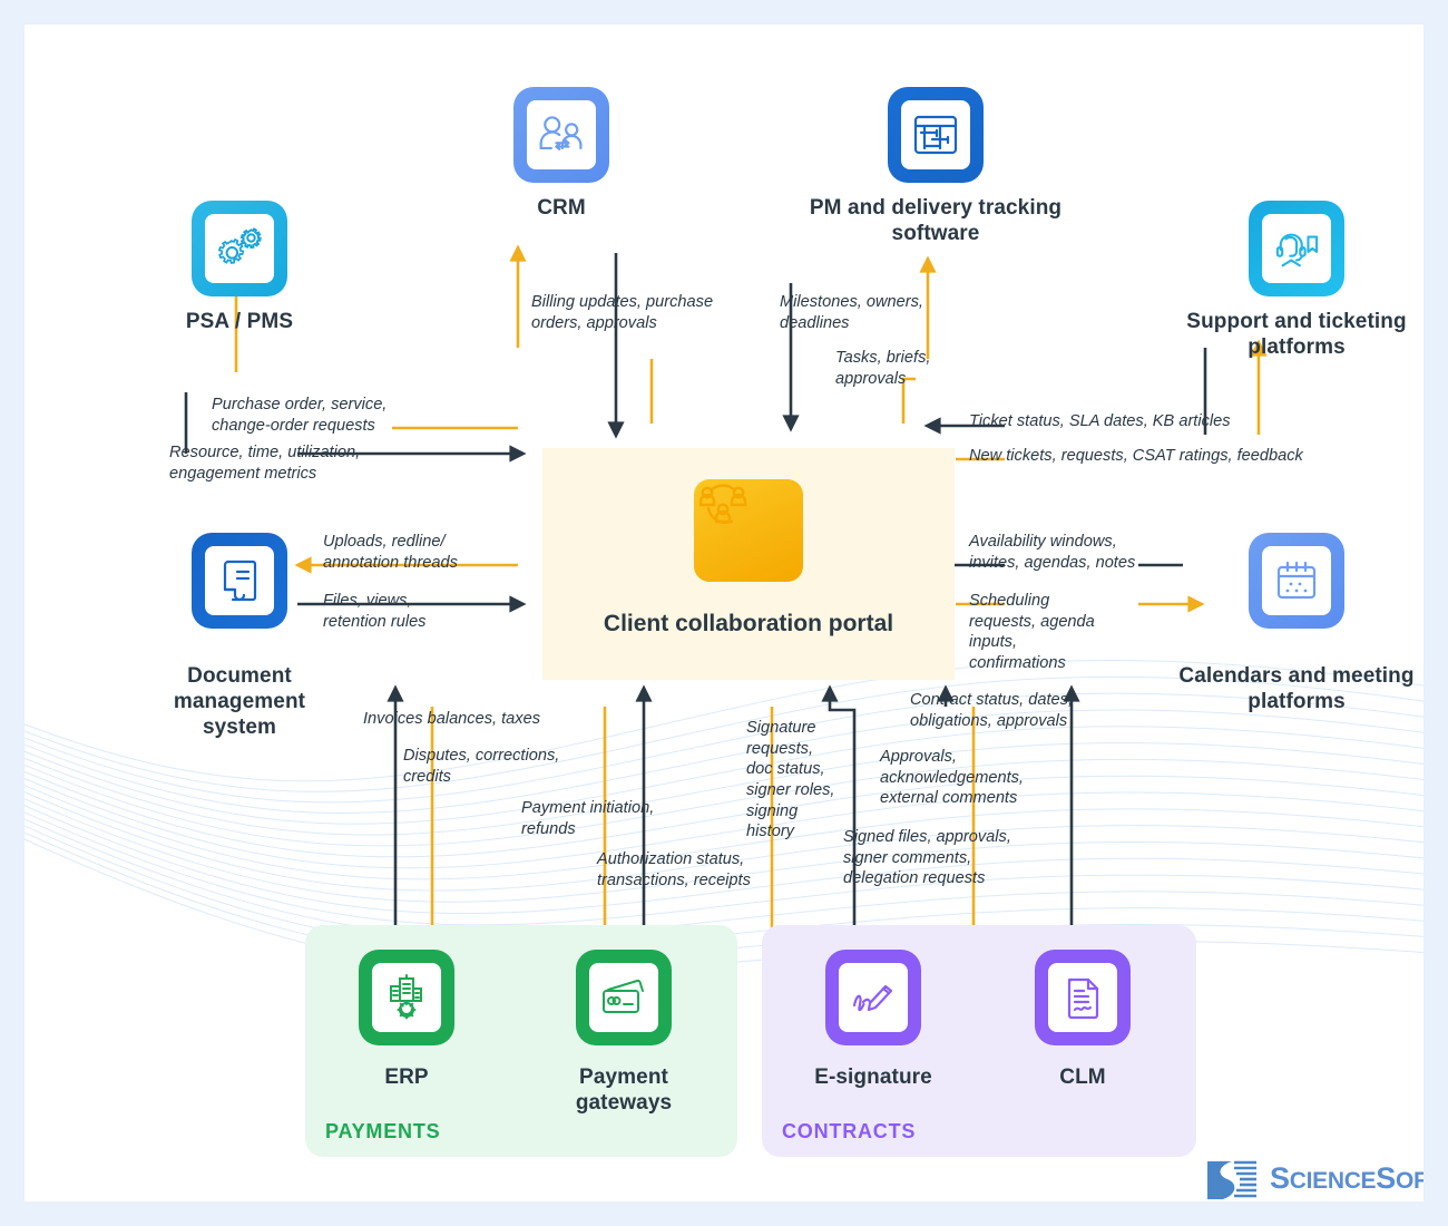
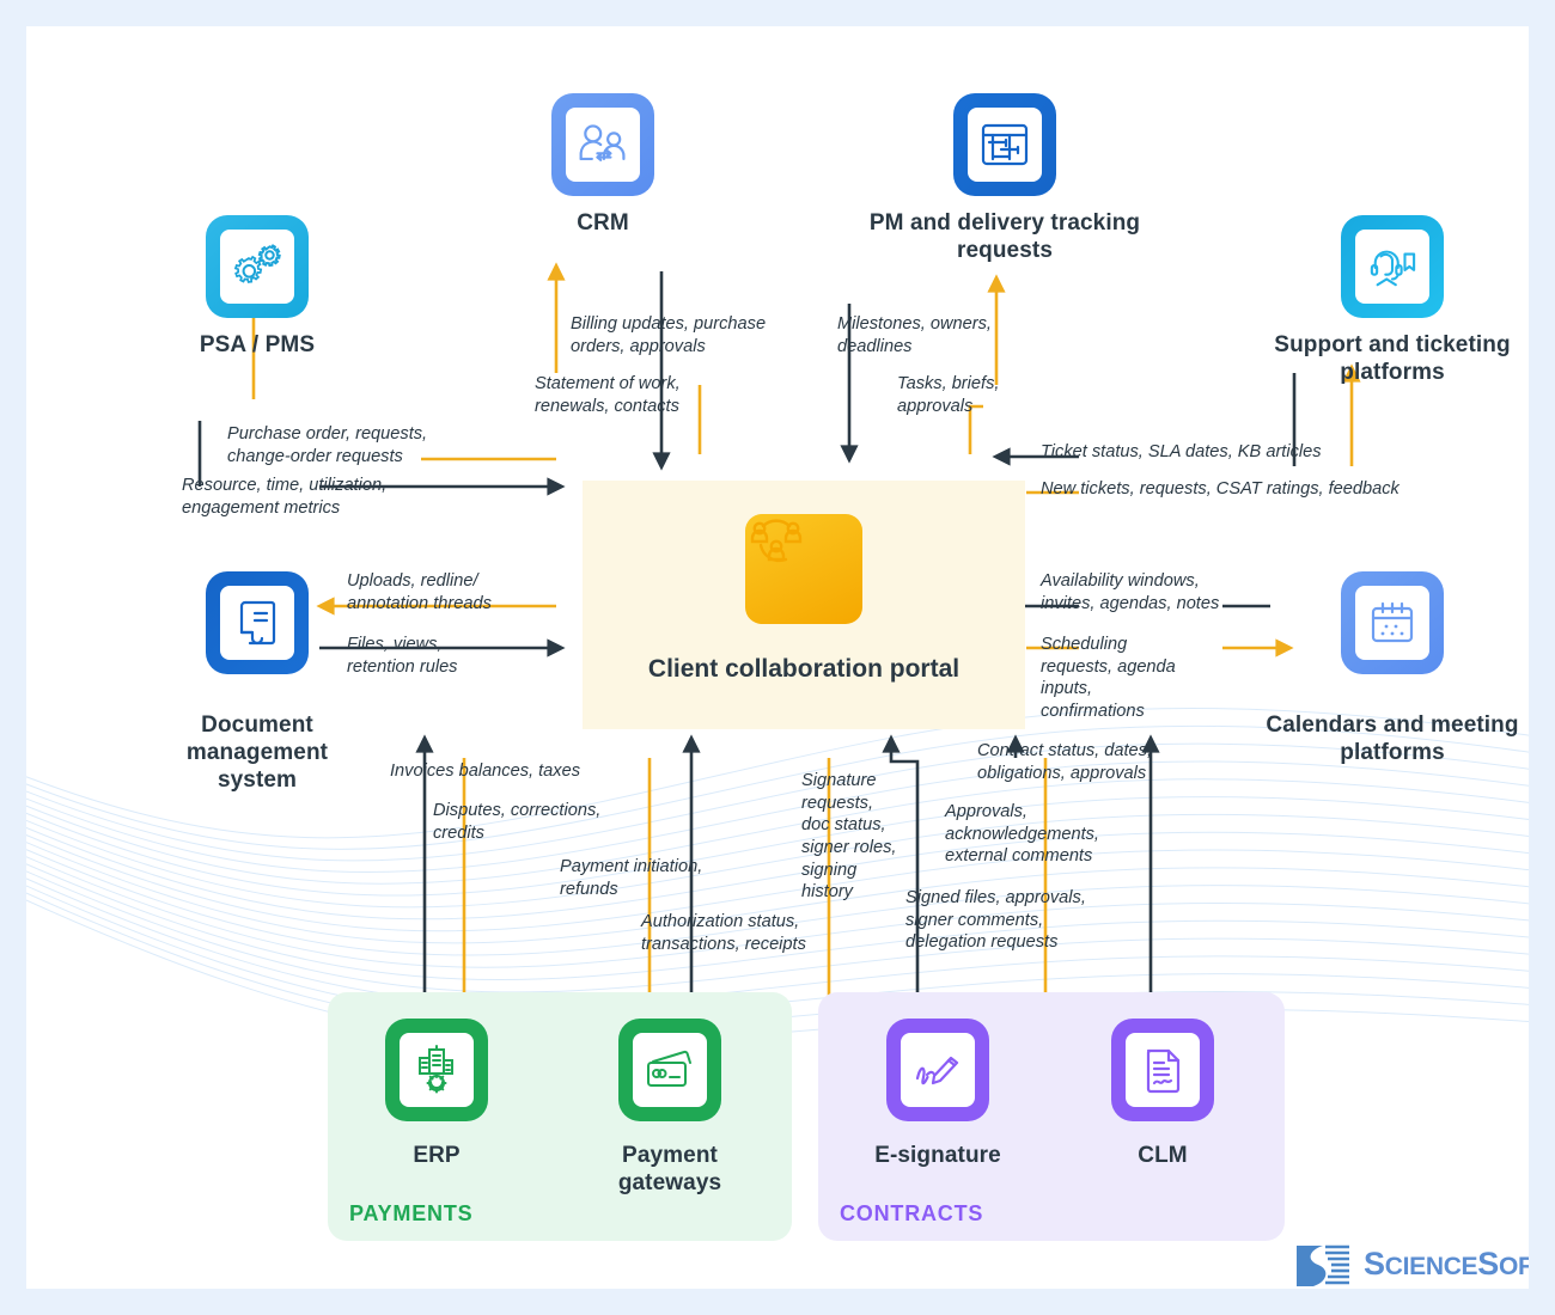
  Client collaboration portal
  PSA / PMS
  CRM
- PM and delivery tracking software
+ PM and delivery tracking requests
  Support and ticketing platforms
  Document management system
  Calendars and meeting platforms
  PAYMENTS
  CONTRACTS
  ERP
  Payment gateways
  E-signature
  CLM
  Billing updates, purchase orders, approvals
+ Statement of work, renewals, contacts
  Milestones, owners, deadlines
  Tasks, briefs, approvals
- Purchase order, service, change-order requests
+ Purchase order, requests, change-order requests
  Resource, time, utilization, engagement metrics
  Ticket status, SLA dates, KB articles
  New tickets, requests, CSAT ratings, feedback
  Uploads, redline/ annotation threads
  Files, views, retention rules
  Availability windows, invites, agendas, notes
  Scheduling requests, agenda inputs, confirmations
  Invoices balances, taxes
  Disputes, corrections, credits
  Payment initiation, refunds
  Authorization status, transactions, receipts
  Signature requests, doc status, signer roles, signing history
  Signed files, approvals, signer comments, delegation requests
  Contract status, dates, obligations, approvals
  Approvals, acknowledgements, external comments
  SCIENCESOF
